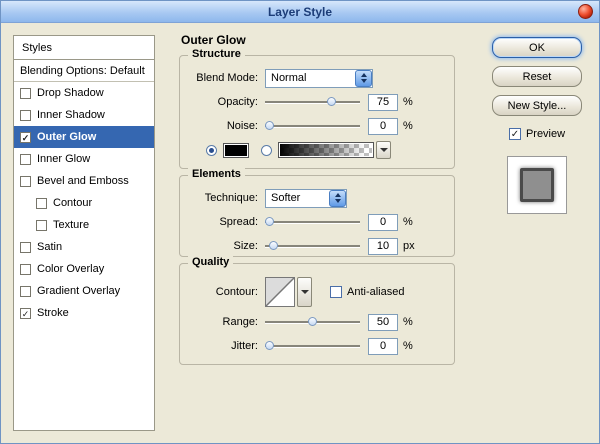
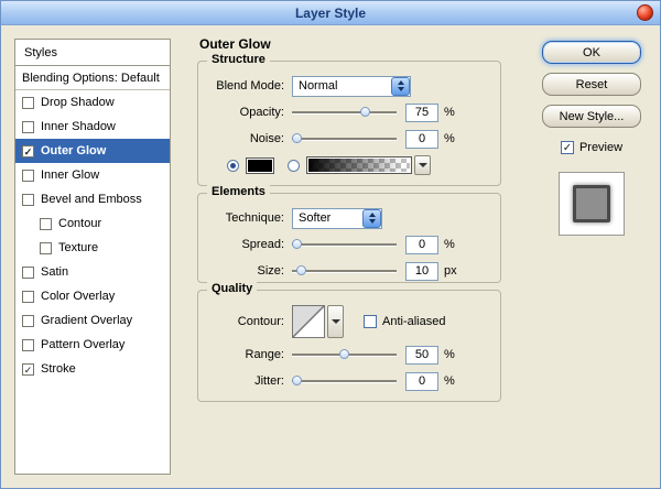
  Layer Style
  Styles
  Blending Options: Default
  Drop Shadow
  Inner Shadow
  ✓
  Outer Glow
  Inner Glow
  Bevel and Emboss
  Contour
  Texture
  Satin
  Color Overlay
  Gradient Overlay
+ Pattern Overlay
  ✓
  Stroke
  Outer Glow
  Structure
  Blend Mode:
  Normal
  Opacity:
  75
  %
  Noise:
  0
  %
  Elements
  Technique:
  Softer
  Spread:
  0
  %
  Size:
  10
  px
  Quality
  Contour:
  Anti-aliased
  Range:
  50
  %
  Jitter:
  0
  %
  OK
  Reset
  New Style...
  ✓
  Preview
